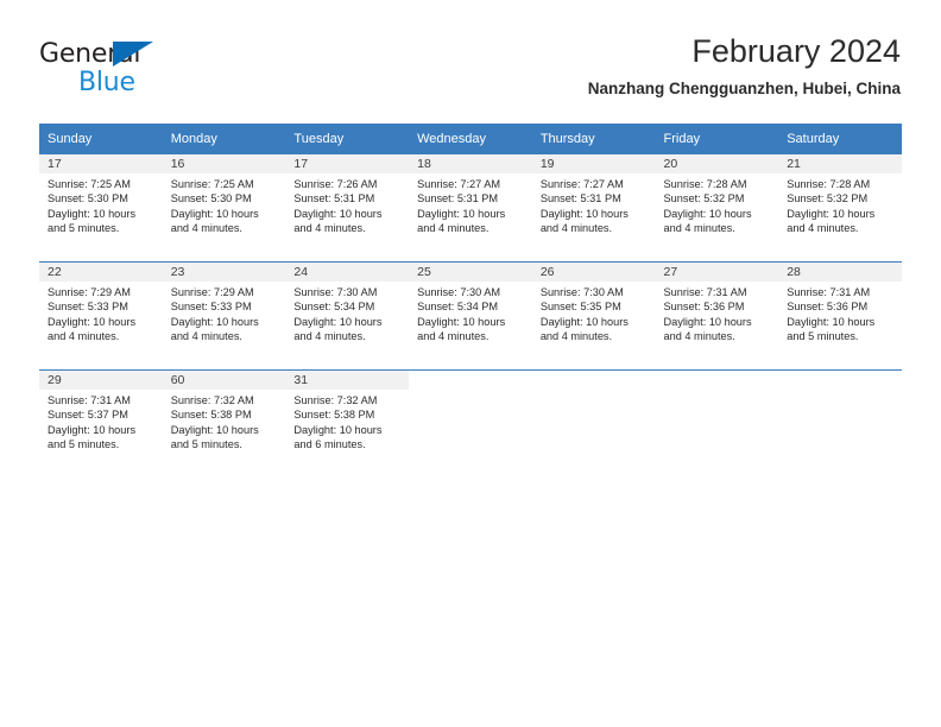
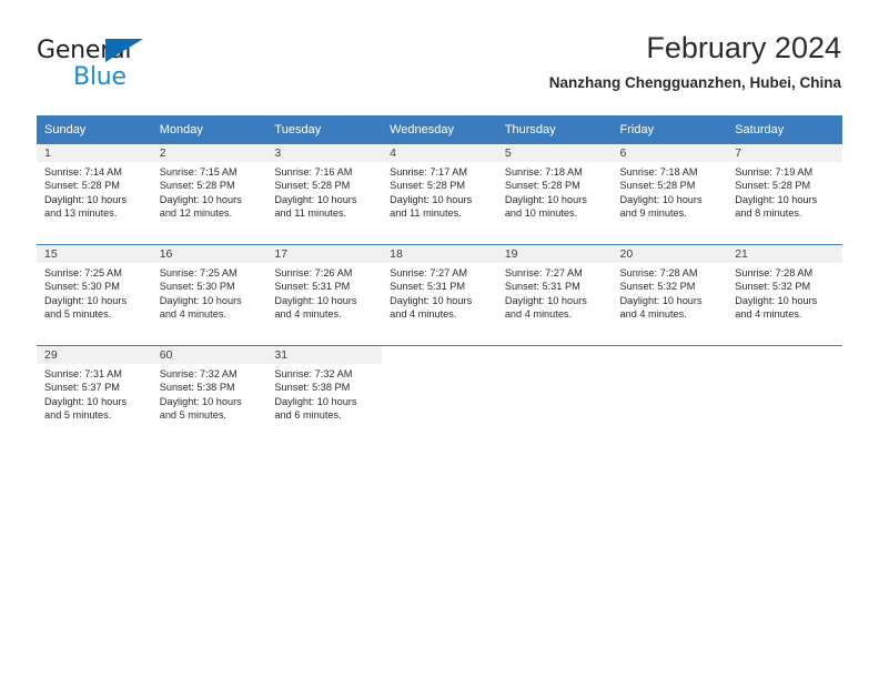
  General
  Blue
  February 2024
  Nanzhang Chengguanzhen, Hubei, China
  Sunday	Monday	Tuesday	Wednesday	Thursday	Friday	Saturday
+ 1Sunrise: 7:14 AMSunset: 5:28 PMDaylight: 10 hoursand 13 minutes.	2Sunrise: 7:15 AMSunset: 5:28 PMDaylight: 10 hoursand 12 minutes.	3Sunrise: 7:16 AMSunset: 5:28 PMDaylight: 10 hoursand 11 minutes.	4Sunrise: 7:17 AMSunset: 5:28 PMDaylight: 10 hoursand 11 minutes.	5Sunrise: 7:18 AMSunset: 5:28 PMDaylight: 10 hoursand 10 minutes.	6Sunrise: 7:18 AMSunset: 5:28 PMDaylight: 10 hoursand 9 minutes.	7Sunrise: 7:19 AMSunset: 5:28 PMDaylight: 10 hoursand 8 minutes.
- 17Sunrise: 7:25 AMSunset: 5:30 PMDaylight: 10 hoursand 5 minutes.	16Sunrise: 7:25 AMSunset: 5:30 PMDaylight: 10 hoursand 4 minutes.	17Sunrise: 7:26 AMSunset: 5:31 PMDaylight: 10 hoursand 4 minutes.	18Sunrise: 7:27 AMSunset: 5:31 PMDaylight: 10 hoursand 4 minutes.	19Sunrise: 7:27 AMSunset: 5:31 PMDaylight: 10 hoursand 4 minutes.	20Sunrise: 7:28 AMSunset: 5:32 PMDaylight: 10 hoursand 4 minutes.	21Sunrise: 7:28 AMSunset: 5:32 PMDaylight: 10 hoursand 4 minutes.
+ 15Sunrise: 7:25 AMSunset: 5:30 PMDaylight: 10 hoursand 5 minutes.	16Sunrise: 7:25 AMSunset: 5:30 PMDaylight: 10 hoursand 4 minutes.	17Sunrise: 7:26 AMSunset: 5:31 PMDaylight: 10 hoursand 4 minutes.	18Sunrise: 7:27 AMSunset: 5:31 PMDaylight: 10 hoursand 4 minutes.	19Sunrise: 7:27 AMSunset: 5:31 PMDaylight: 10 hoursand 4 minutes.	20Sunrise: 7:28 AMSunset: 5:32 PMDaylight: 10 hoursand 4 minutes.	21Sunrise: 7:28 AMSunset: 5:32 PMDaylight: 10 hoursand 4 minutes.
- 22Sunrise: 7:29 AMSunset: 5:33 PMDaylight: 10 hoursand 4 minutes.	23Sunrise: 7:29 AMSunset: 5:33 PMDaylight: 10 hoursand 4 minutes.	24Sunrise: 7:30 AMSunset: 5:34 PMDaylight: 10 hoursand 4 minutes.	25Sunrise: 7:30 AMSunset: 5:34 PMDaylight: 10 hoursand 4 minutes.	26Sunrise: 7:30 AMSunset: 5:35 PMDaylight: 10 hoursand 4 minutes.	27Sunrise: 7:31 AMSunset: 5:36 PMDaylight: 10 hoursand 4 minutes.	28Sunrise: 7:31 AMSunset: 5:36 PMDaylight: 10 hoursand 5 minutes.
  29Sunrise: 7:31 AMSunset: 5:37 PMDaylight: 10 hoursand 5 minutes.	60Sunrise: 7:32 AMSunset: 5:38 PMDaylight: 10 hoursand 5 minutes.	31Sunrise: 7:32 AMSunset: 5:38 PMDaylight: 10 hoursand 6 minutes.
